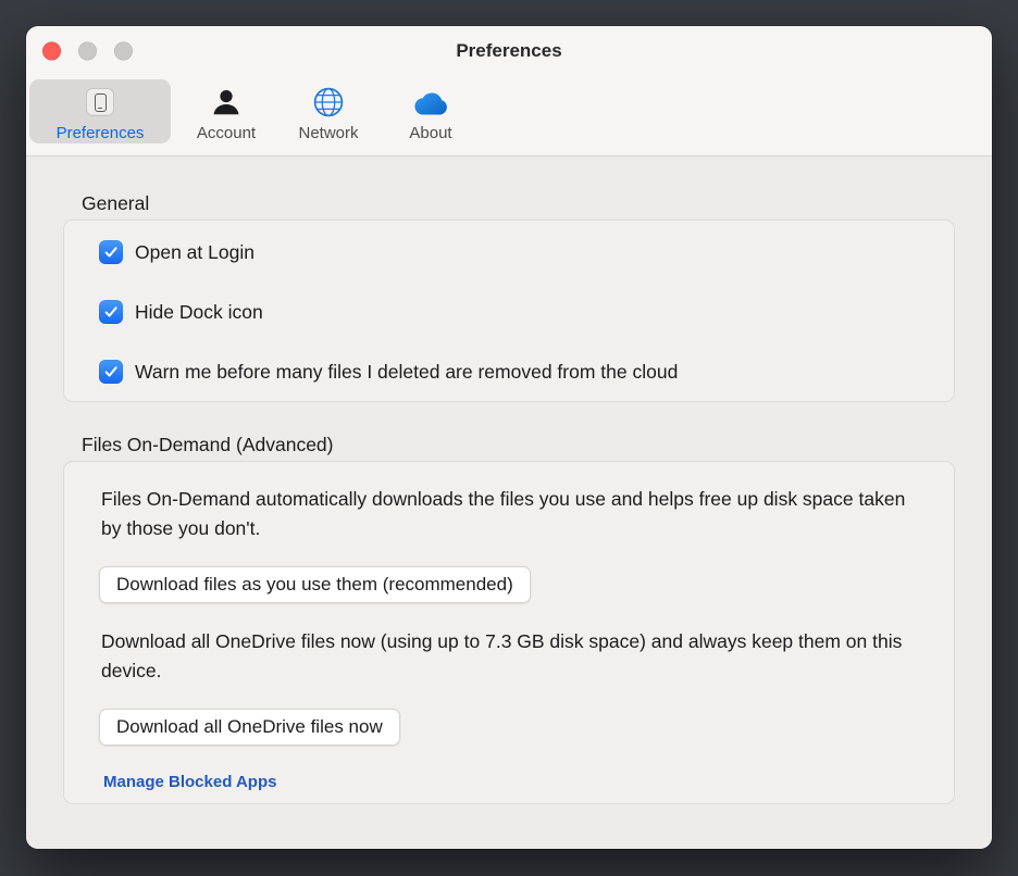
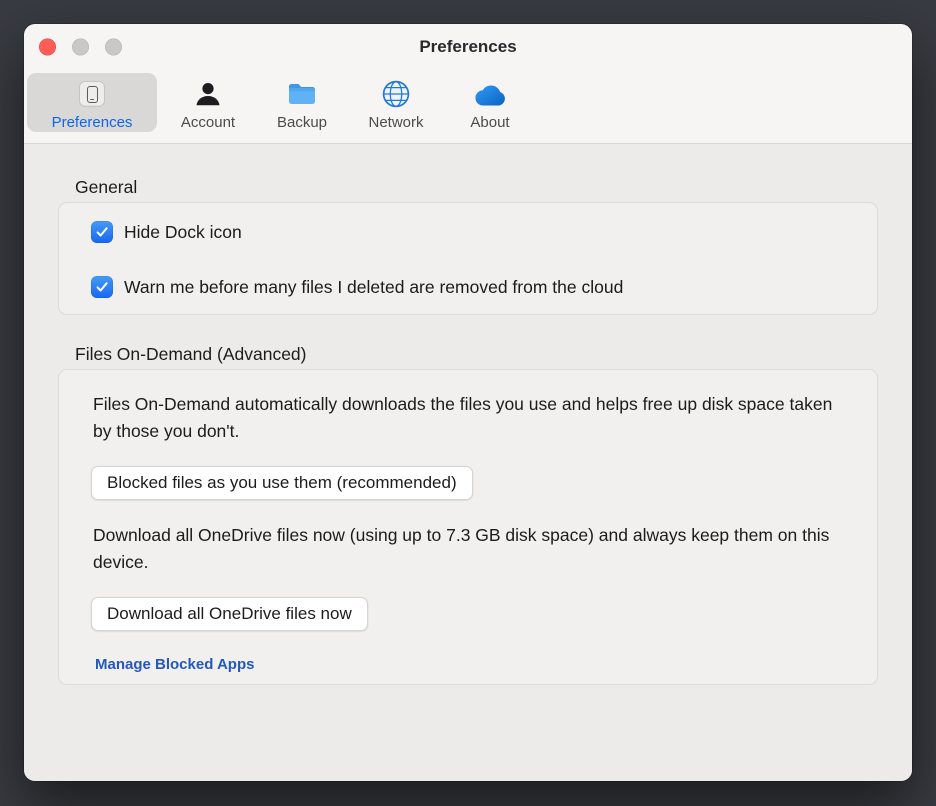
  Preferences
  Preferences
  Account
+ Backup
  Network
  About
  General
- Open at Login
  Hide Dock icon
  Warn me before many files I deleted are removed from the cloud
  Files On-Demand (Advanced)
  Files On-Demand automatically downloads the files you use and helps free up disk space taken by those you don't.
- Download files as you use them (recommended)
+ Blocked files as you use them (recommended)
  Download all OneDrive files now (using up to 7.3 GB disk space) and always keep them on this device.
  Download all OneDrive files now
  Manage Blocked Apps
